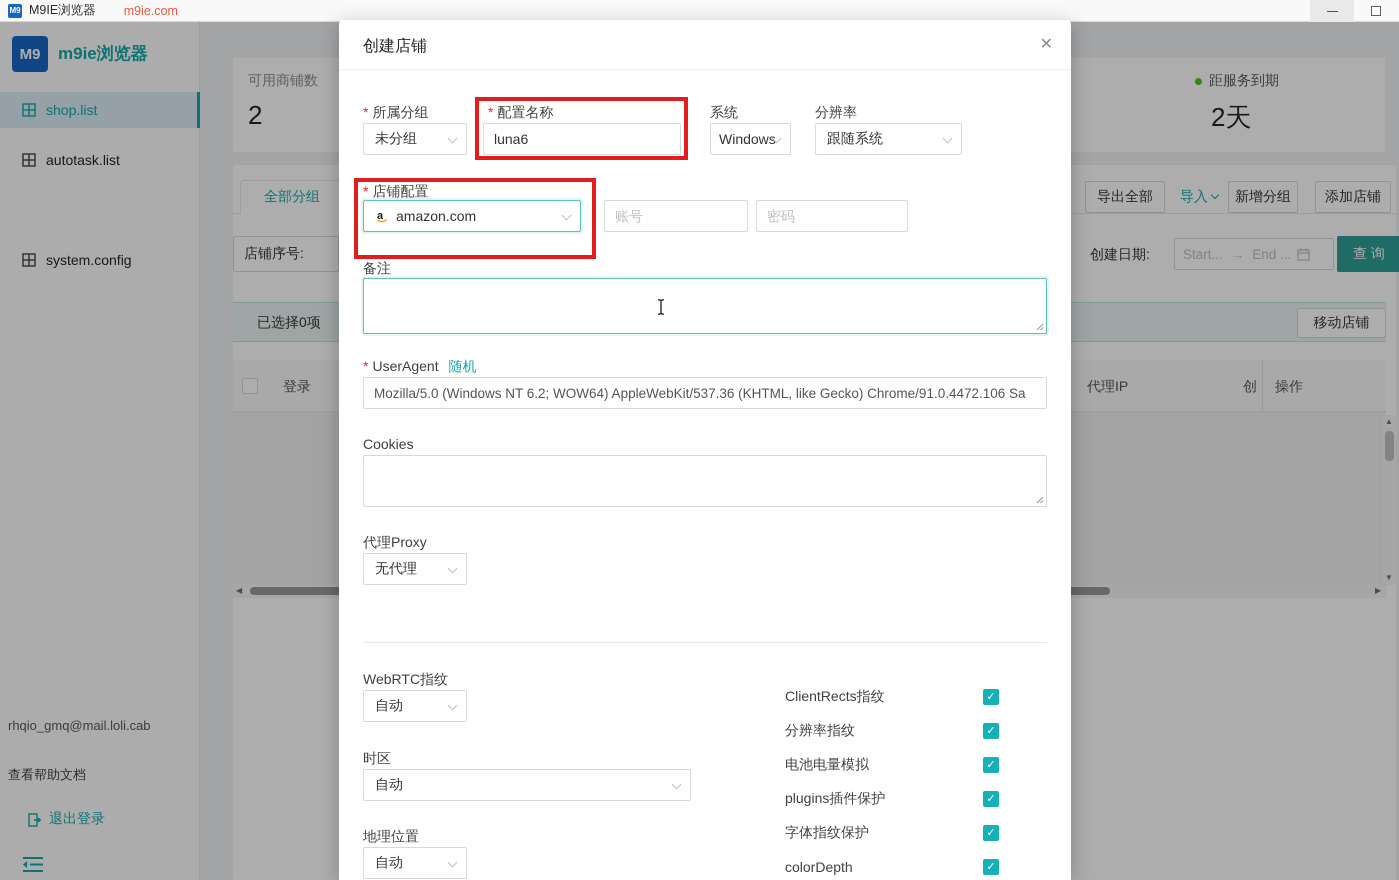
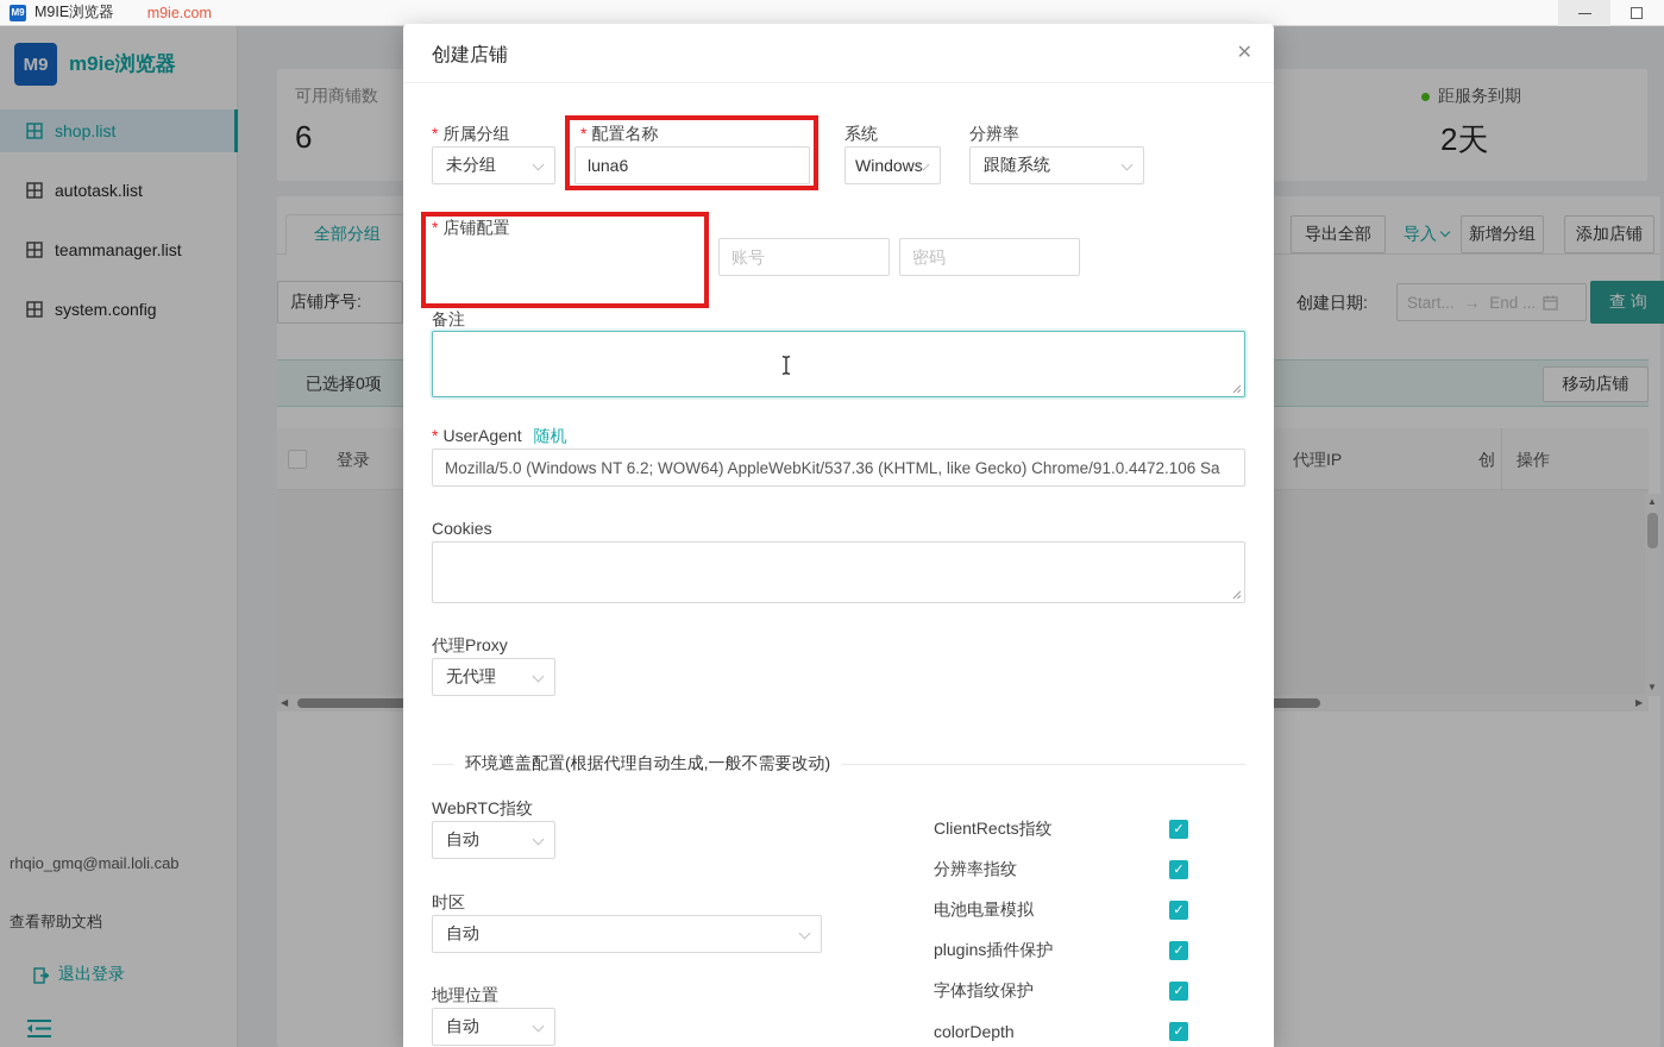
  M9
  M9IE浏览器
  m9ie.com
  M9
  m9ie浏览器
  shop.list
  autotask.list
+ teammanager.list
  system.config
  rhqio_gmq@mail.loli.cab
  查看帮助文档
  退出登录
  可用商铺数
- 2
+ 6
  距服务到期
  2天
  全部分组
  导出全部
  导入
  新增分组
  添加店铺
  店铺序号:
  创建日期:
  Start...
  →
  End ...
  查 询
  已选择0项
  移动店铺
  登录
  代理IP
  创
  操作
  ◀
  ▶
  ▲
  ▼
  创建店铺
  ✕
  * 所属分组
  未分组
  * 配置名称
  luna6
  系统
  Windows
  分辨率
  跟随系统
  * 店铺配置
- a
- amazon.com
  账号
  密码
  备注
  * UserAgent 随机
  Mozilla/5.0 (Windows NT 6.2; WOW64) AppleWebKit/537.36 (KHTML, like Gecko) Chrome/91.0.4472.106 Sa
  Cookies
  代理Proxy
  无代理
+ 环境遮盖配置(根据代理自动生成,一般不需要改动)
  WebRTC指纹
  自动
  时区
  自动
  地理位置
  自动
  ClientRects指纹
  ✓
  分辨率指纹
  ✓
  电池电量模拟
  ✓
  plugins插件保护
  ✓
  字体指纹保护
  ✓
  colorDepth
  ✓
